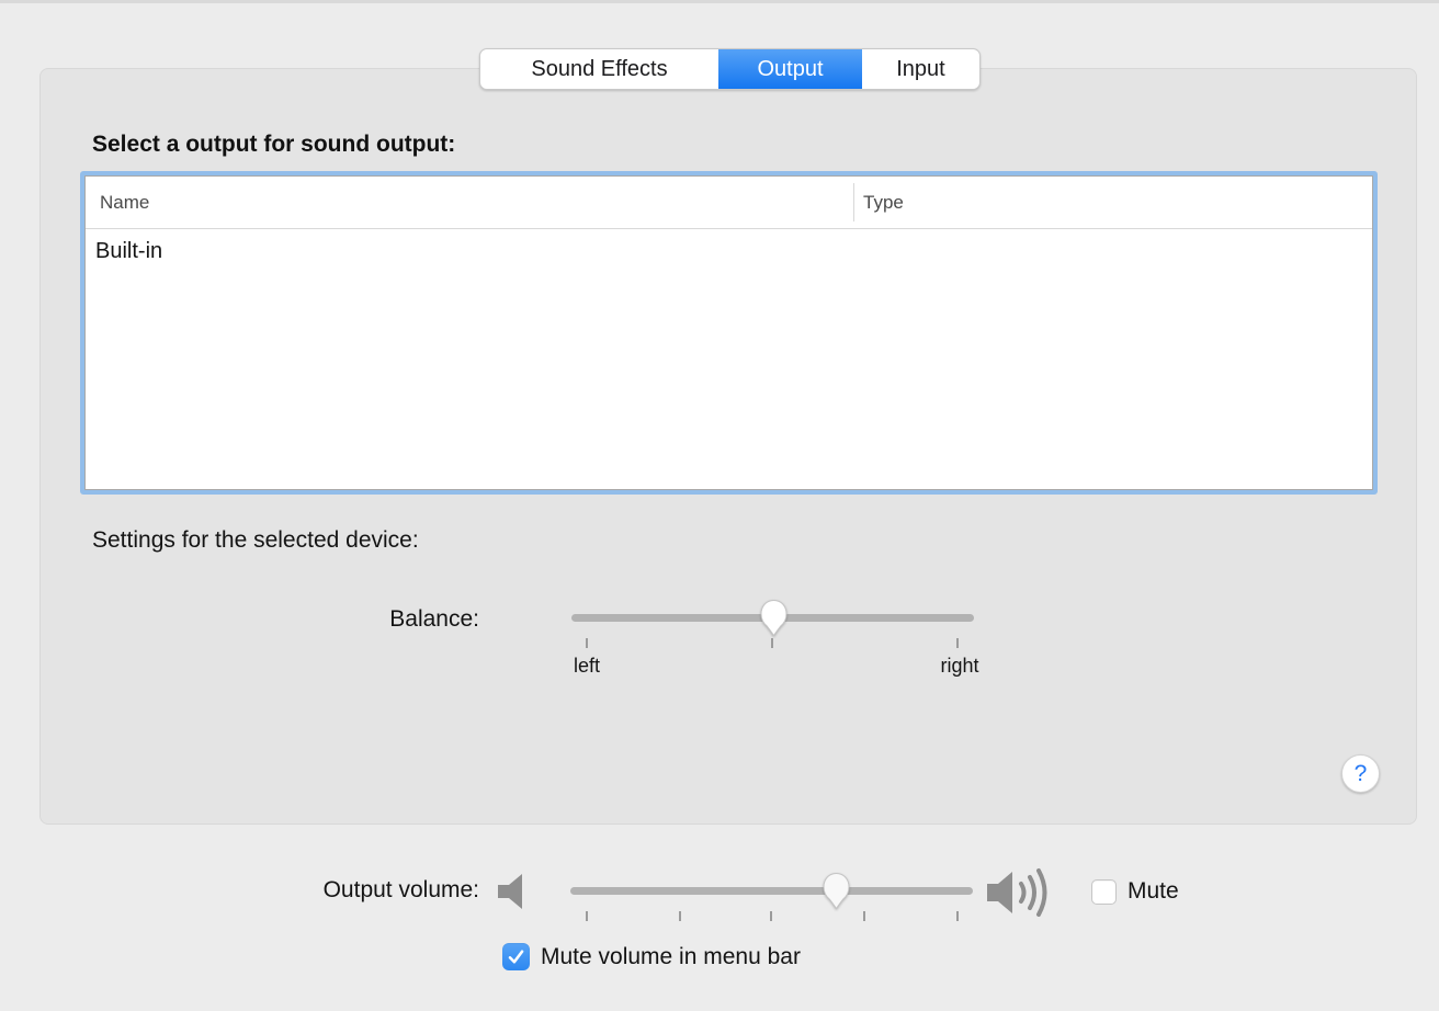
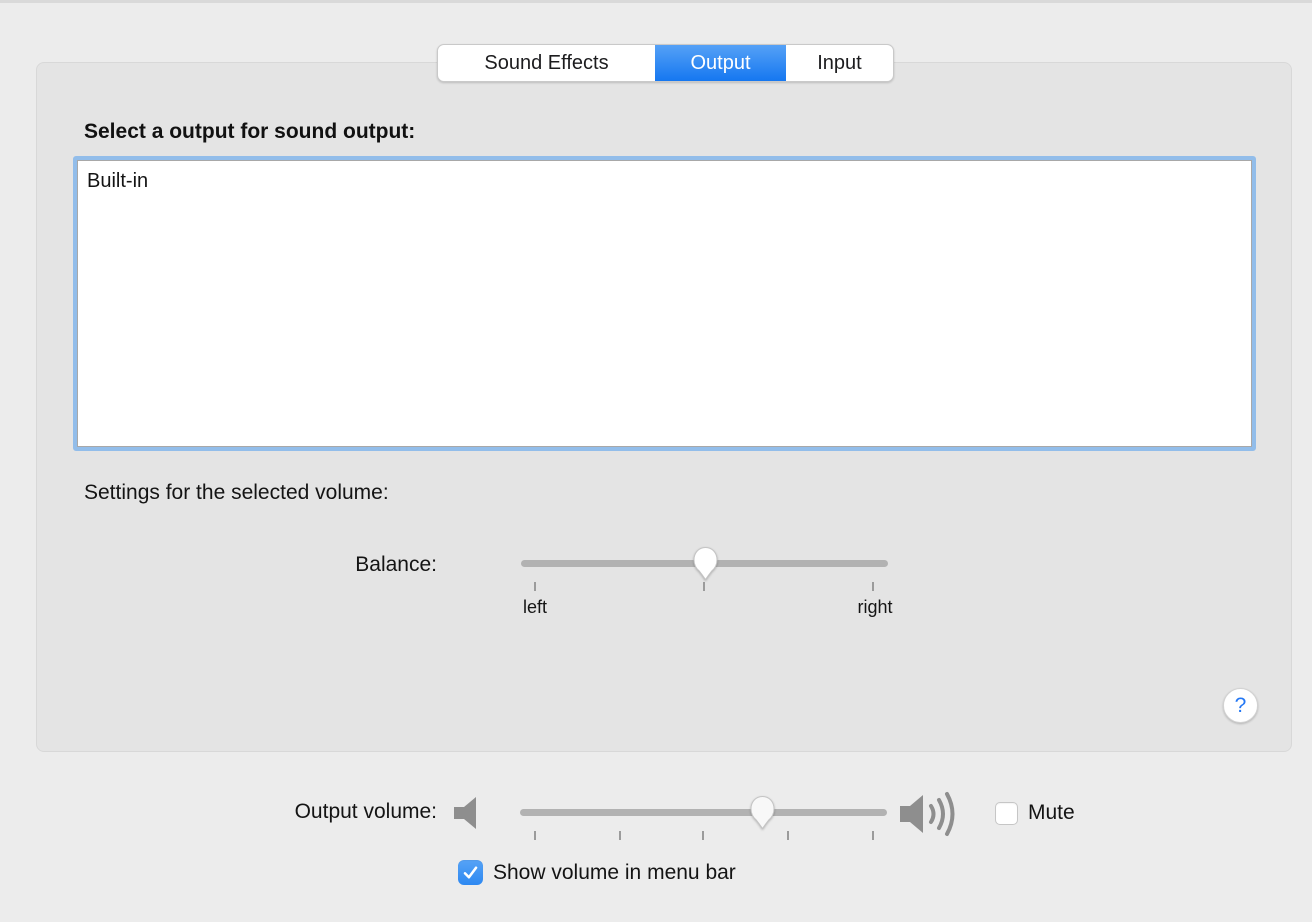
  Sound Effects
  Output
  Input
  Select a output for sound output:
- Name
- Type
  Built-in
- Settings for the selected device:
+ Settings for the selected volume:
  Balance:
  left
  right
  ?
  Output volume:
  Mute
- Mute volume in menu bar
+ Show volume in menu bar
